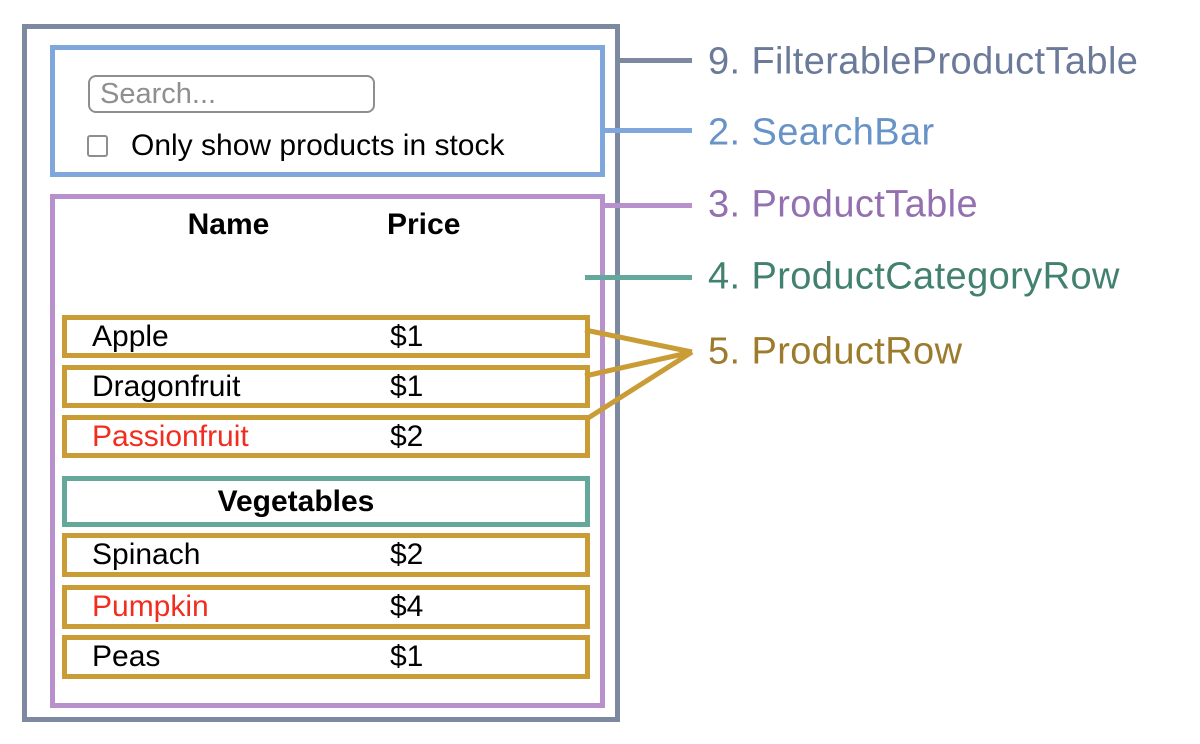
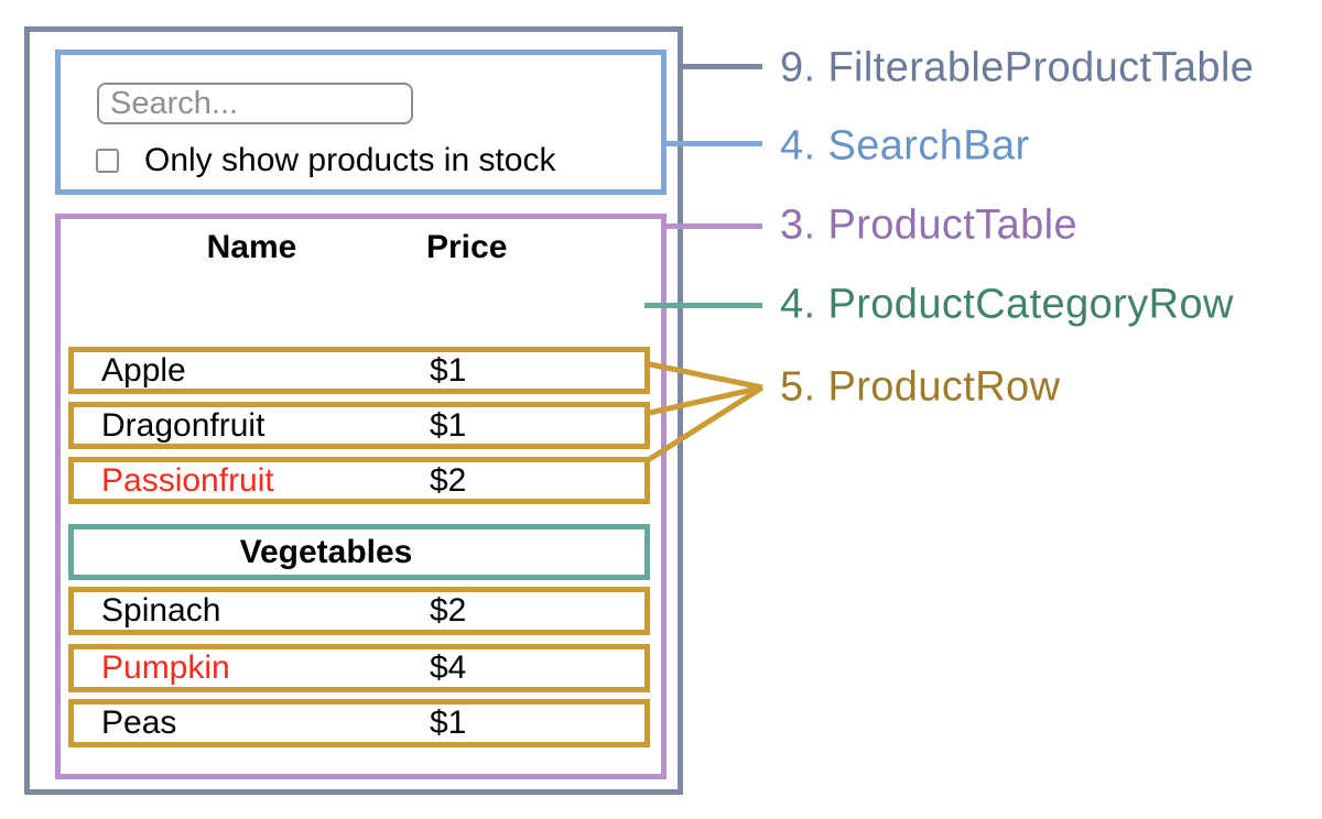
  Search...
  Only show products in stock
  Name
  Price
  Apple
  $1
  Dragonfruit
  $1
  Passionfruit
  $2
  Vegetables
  Spinach
  $2
  Pumpkin
  $4
  Peas
  $1
  9. FilterableProductTable
- 2. SearchBar
+ 4. SearchBar
  3. ProductTable
  4. ProductCategoryRow
  5. ProductRow
